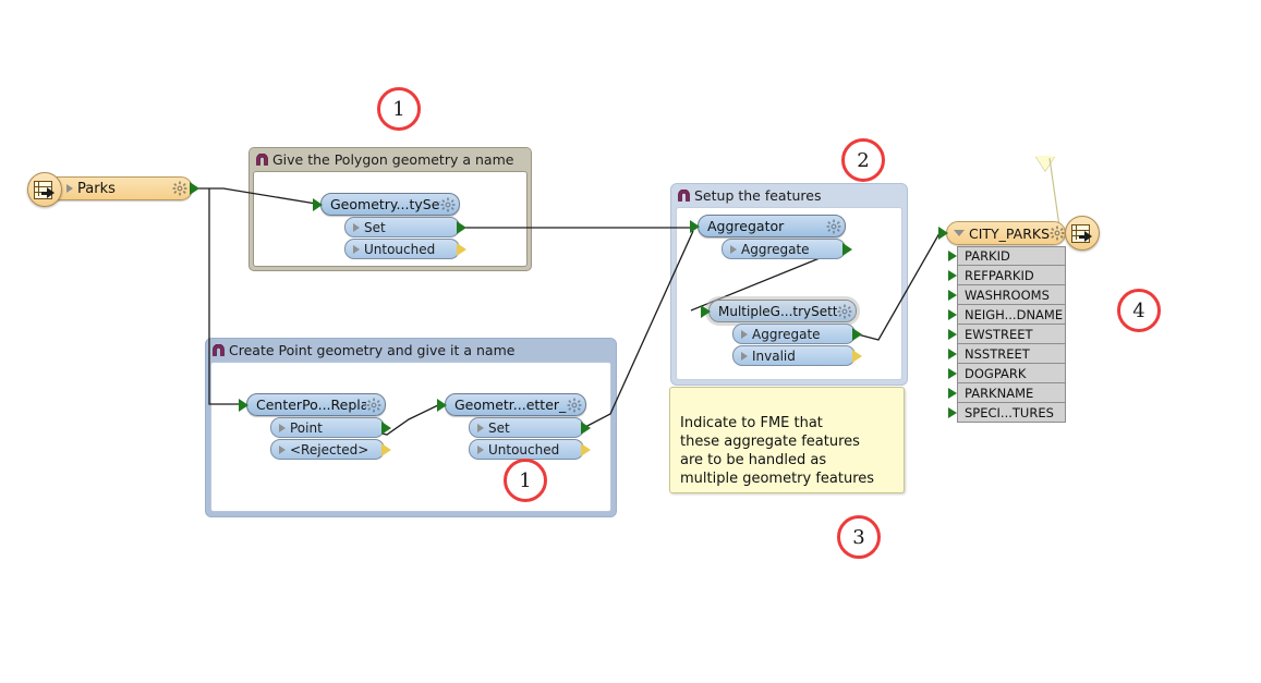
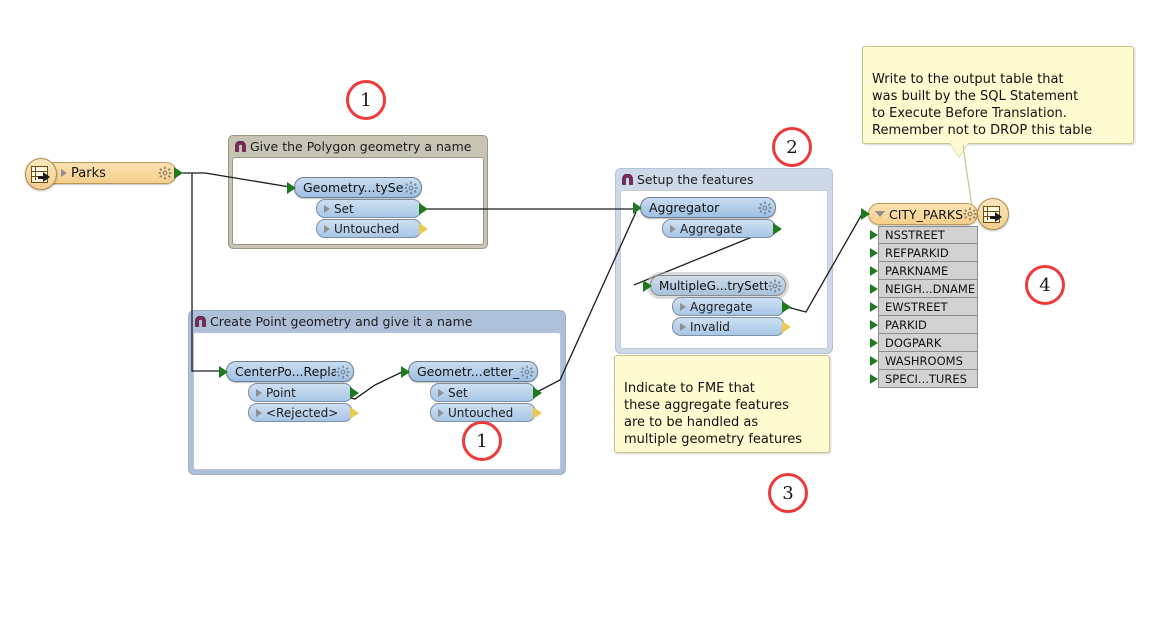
  Give the Polygon geometry a name
  Create Point geometry and give it a name
  Setup the features
  Parks
  Geometry...tySe
  Set
  Untouched
  CenterPo...Repla
  Point
  <Rejected>
  Geometr...etter_
  Set
  Untouched
  Aggregator
  Aggregate
  MultipleG...trySett
  Aggregate
  Invalid
  CITY_PARKS
- PARKID
+ NSSTREET
  REFPARKID
- WASHROOMS
+ PARKNAME
  NEIGH...DNAME
  EWSTREET
- NSSTREET
+ PARKID
  DOGPARK
- PARKNAME
+ WASHROOMS
  SPECI...TURES
+ Write to the output table that
+ was built by the SQL Statement
+ to Execute Before Translation.
+ Remember not to DROP this table
  Indicate to FME that
  these aggregate features
  are to be handled as
  multiple geometry features
  1
  2
  1
  3
  4
